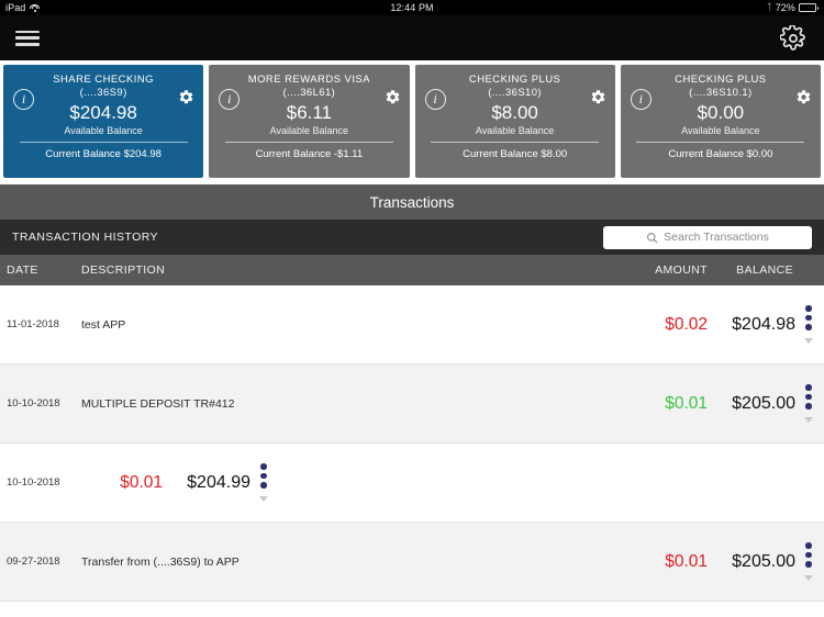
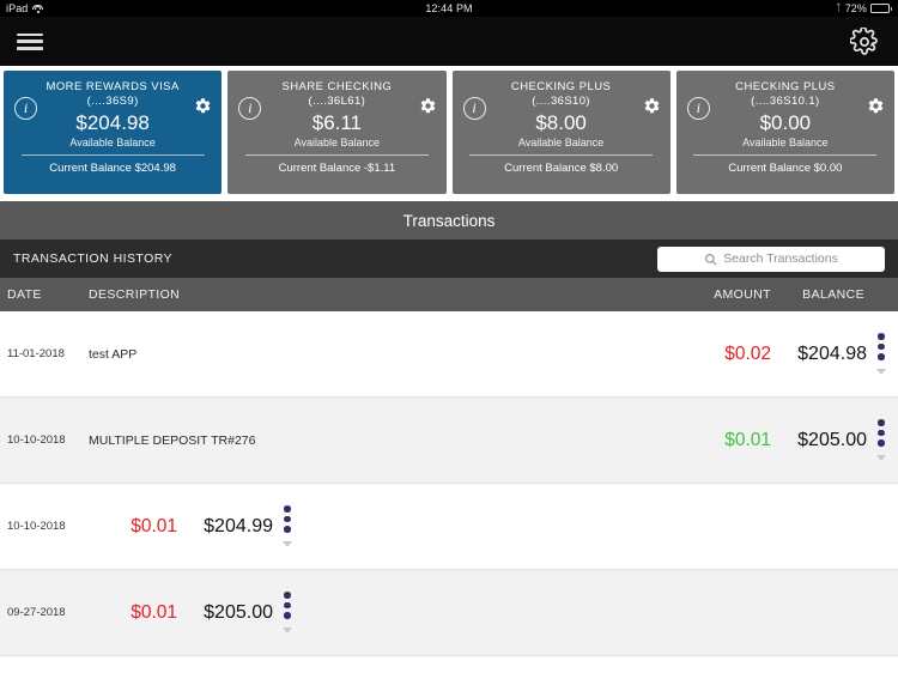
  iPad
  12:44 PM
  ᛏ
  72%
  i
- SHARE CHECKING
+ MORE REWARDS VISA
  (....36S9)
  $204.98
  Available Balance
  Current Balance $204.98
  i
- MORE REWARDS VISA
+ SHARE CHECKING
  (....36L61)
  $6.11
  Available Balance
  Current Balance -$1.11
  i
  CHECKING PLUS
  (....36S10)
  $8.00
  Available Balance
  Current Balance $8.00
  i
  CHECKING PLUS
  (....36S10.1)
  $0.00
  Available Balance
  Current Balance $0.00
  Transactions
  TRANSACTION HISTORY
  Search Transactions
  DATE
  DESCRIPTION
  AMOUNT
  BALANCE
  11-01-2018
  test APP
  $0.02
  $204.98
  10-10-2018
- MULTIPLE DEPOSIT TR#412
+ MULTIPLE DEPOSIT TR#276
  $0.01
  $205.00
  10-10-2018
  $0.01
  $204.99
  09-27-2018
- Transfer from (....36S9) to APP
  $0.01
  $205.00
